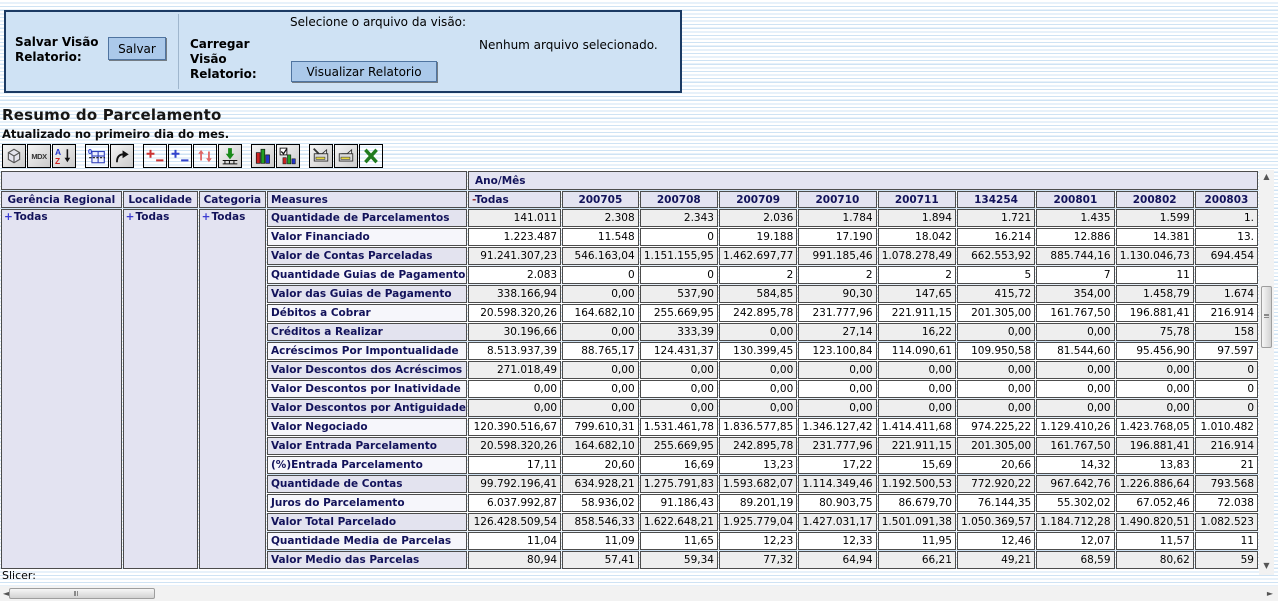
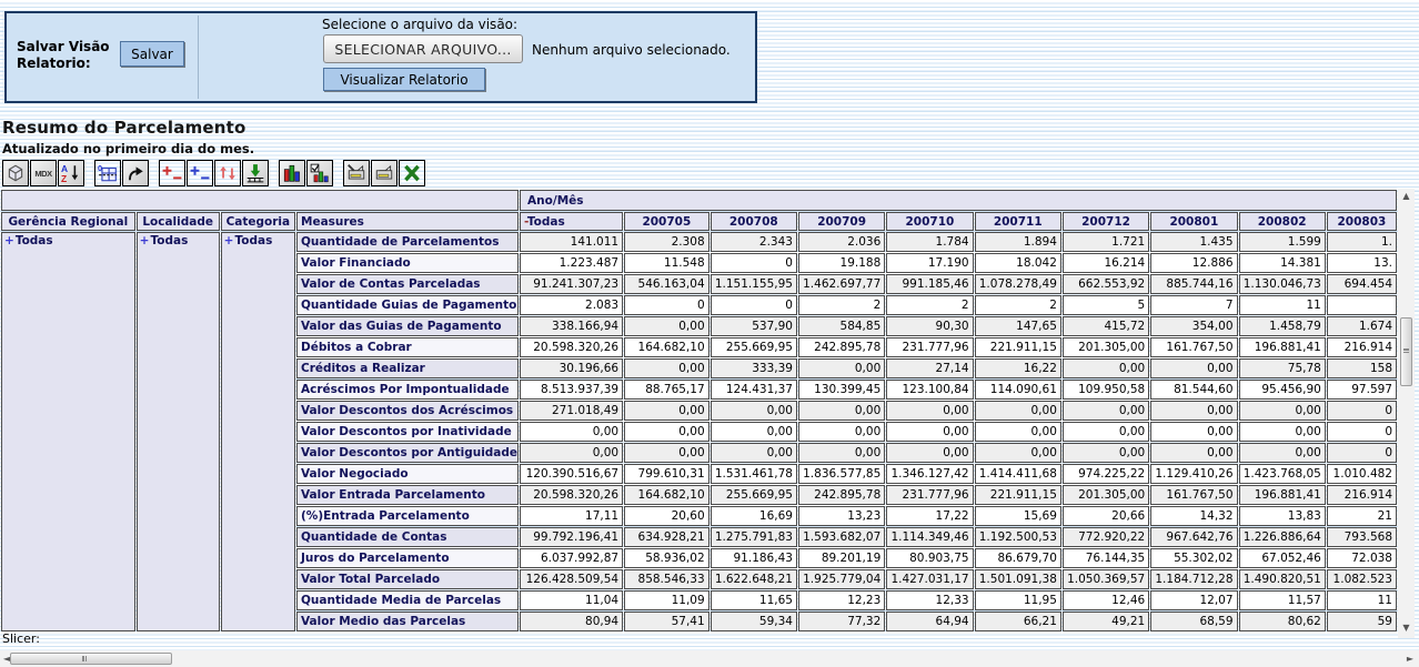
  Salvar Visão Relatorio:
  Salvar
- Carregar Visão Relatorio:
  Selecione o arquivo da visão:
+ SELECIONAR ARQUIVO...
  Nenhum arquivo selecionado.
  Visualizar Relatorio
  Resumo do Parcelamento
  Atualizado no primeiro dia do mes.
  MDX
  A
  Z
  0
  	Ano/Mês
- Gerência Regional	Localidade	Categoria	Measures	-Todas	200705	200708	200709	200710	200711	134254	200801	200802	200803
+ Gerência Regional	Localidade	Categoria	Measures	-Todas	200705	200708	200709	200710	200711	200712	200801	200802	200803
  +Todas	+Todas	+Todas	Quantidade de Parcelamentos	141.011	2.308	2.343	2.036	1.784	1.894	1.721	1.435	1.599	1.
  Valor Financiado	1.223.487	11.548	0	19.188	17.190	18.042	16.214	12.886	14.381	13.
  Valor de Contas Parceladas	91.241.307,23	546.163,04	1.151.155,95	1.462.697,77	991.185,46	1.078.278,49	662.553,92	885.744,16	1.130.046,73	694.454
  Quantidade Guias de Pagamento	2.083	0	0	2	2	2	5	7	11
  Valor das Guias de Pagamento	338.166,94	0,00	537,90	584,85	90,30	147,65	415,72	354,00	1.458,79	1.674
  Débitos a Cobrar	20.598.320,26	164.682,10	255.669,95	242.895,78	231.777,96	221.911,15	201.305,00	161.767,50	196.881,41	216.914
  Créditos a Realizar	30.196,66	0,00	333,39	0,00	27,14	16,22	0,00	0,00	75,78	158
  Acréscimos Por Impontualidade	8.513.937,39	88.765,17	124.431,37	130.399,45	123.100,84	114.090,61	109.950,58	81.544,60	95.456,90	97.597
  Valor Descontos dos Acréscimos	271.018,49	0,00	0,00	0,00	0,00	0,00	0,00	0,00	0,00	0
  Valor Descontos por Inatividade	0,00	0,00	0,00	0,00	0,00	0,00	0,00	0,00	0,00	0
  Valor Descontos por Antiguidade	0,00	0,00	0,00	0,00	0,00	0,00	0,00	0,00	0,00	0
  Valor Negociado	120.390.516,67	799.610,31	1.531.461,78	1.836.577,85	1.346.127,42	1.414.411,68	974.225,22	1.129.410,26	1.423.768,05	1.010.482
  Valor Entrada Parcelamento	20.598.320,26	164.682,10	255.669,95	242.895,78	231.777,96	221.911,15	201.305,00	161.767,50	196.881,41	216.914
  (%)Entrada Parcelamento	17,11	20,60	16,69	13,23	17,22	15,69	20,66	14,32	13,83	21
  Quantidade de Contas	99.792.196,41	634.928,21	1.275.791,83	1.593.682,07	1.114.349,46	1.192.500,53	772.920,22	967.642,76	1.226.886,64	793.568
  Juros do Parcelamento	6.037.992,87	58.936,02	91.186,43	89.201,19	80.903,75	86.679,70	76.144,35	55.302,02	67.052,46	72.038
  Valor Total Parcelado	126.428.509,54	858.546,33	1.622.648,21	1.925.779,04	1.427.031,17	1.501.091,38	1.050.369,57	1.184.712,28	1.490.820,51	1.082.523
  Quantidade Media de Parcelas	11,04	11,09	11,65	12,23	12,33	11,95	12,46	12,07	11,57	11
  Valor Medio das Parcelas	80,94	57,41	59,34	77,32	64,94	66,21	49,21	68,59	80,62	59
  Slicer:
  ▲
  ▼
  ◄
  ►
